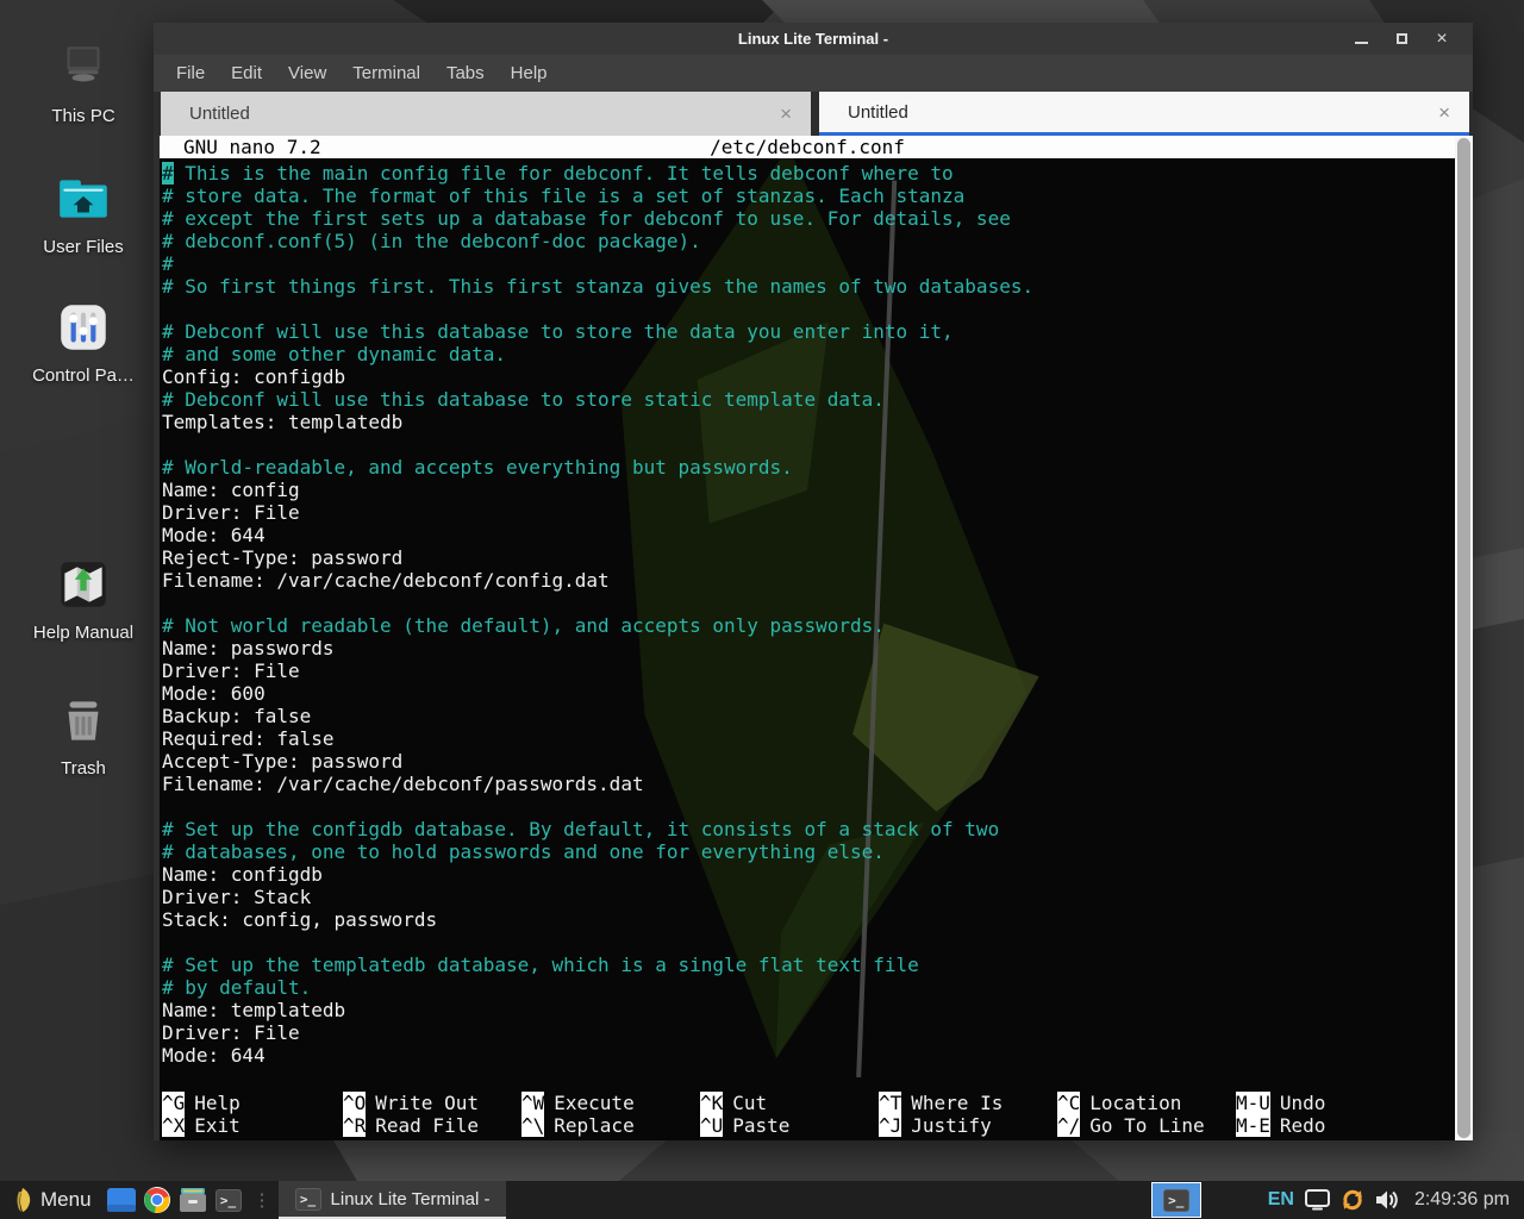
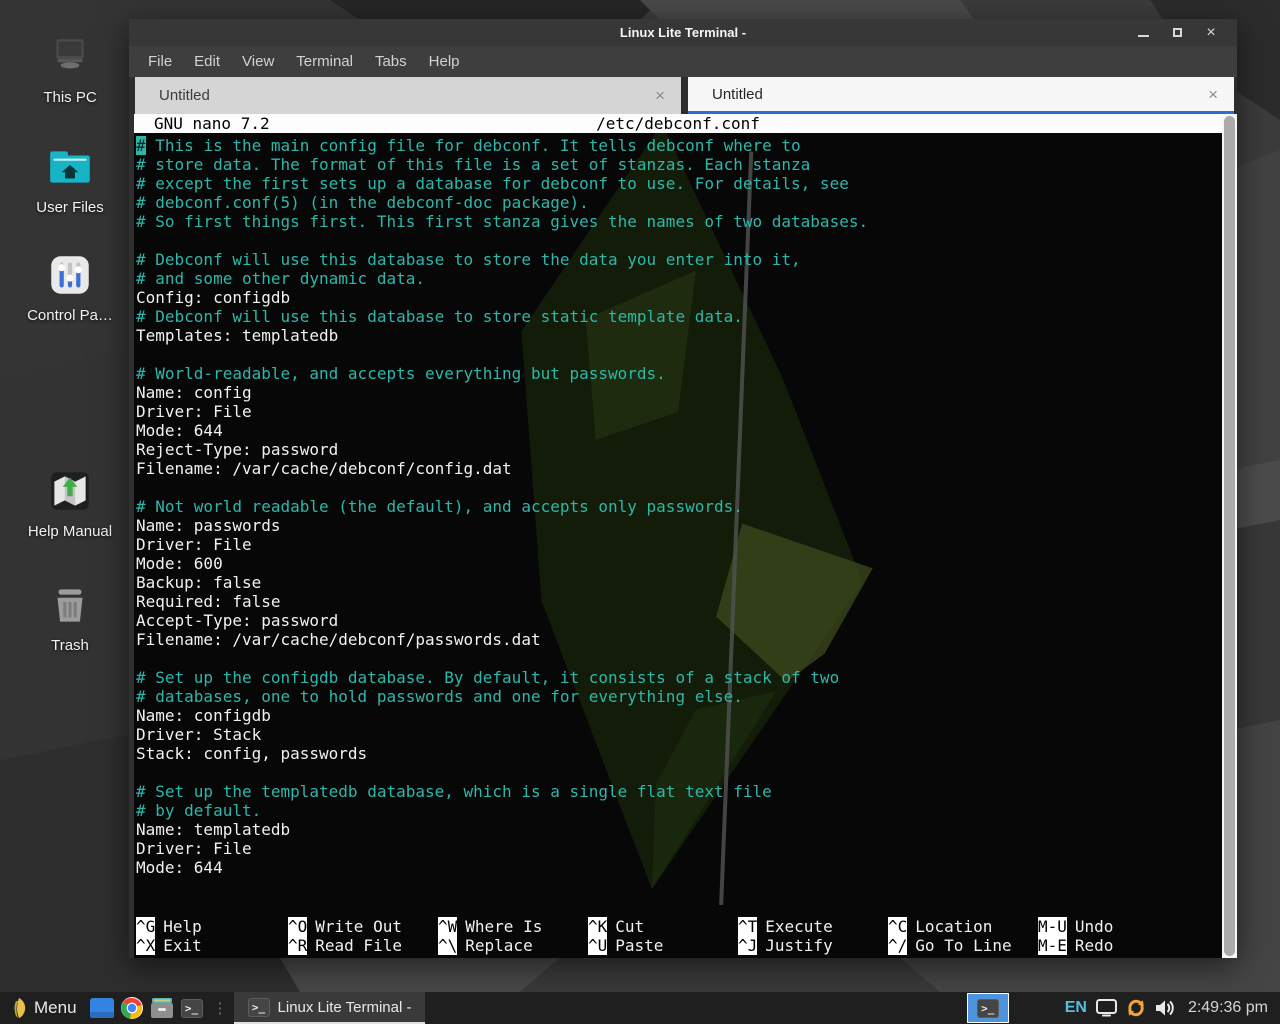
  This PC
  User Files
  Control Pa…
  Help Manual
  Trash
  Linux Lite Terminal -
  ×
  File
  Edit
  View
  Terminal
  Tabs
  Help
  Untitled
  ×
  Untitled
  ×
  /etc/debconf.conf
  GNU nano 7.2
  # This is the main config file for debconf. It tells debconf where to
  # store data. The format of this file is a set of stanzas. Each stanza
  # except the first sets up a database for debconf to use. For details, see
  # debconf.conf(5) (in the debconf-doc package).
- #
  # So first things first. This first stanza gives the names of two databases.
  # Debconf will use this database to store the data you enter into it,
  # and some other dynamic data.
  Config: configdb
  # Debconf will use this database to store static template data.
  Templates: templatedb
  # World-readable, and accepts everything but passwords.
  Name: config
  Driver: File
  Mode: 644
  Reject-Type: password
  Filename: /var/cache/debconf/config.dat
  # Not world readable (the default), and accepts only passwords.
  Name: passwords
  Driver: File
  Mode: 600
  Backup: false
  Required: false
  Accept-Type: password
  Filename: /var/cache/debconf/passwords.dat
  # Set up the configdb database. By default, it consists of a stack of two
  # databases, one to hold passwords and one for everything else.
  Name: configdb
  Driver: Stack
  Stack: config, passwords
  # Set up the templatedb database, which is a single flat text file
  # by default.
  Name: templatedb
  Driver: File
  Mode: 644
  ^G Help
  ^X Exit
  ^O Write Out
  ^R Read File
- ^W Execute
+ ^W Where Is
  ^\ Replace
  ^K Cut
  ^U Paste
- ^T Where Is
+ ^T Execute
  ^J Justify
  ^C Location
  ^/ Go To Line
  M-U Undo
  M-E Redo
  Menu
  >_
  ⋮
  >_
  Linux Lite Terminal -
  >_
  EN
  2:49:36 pm
